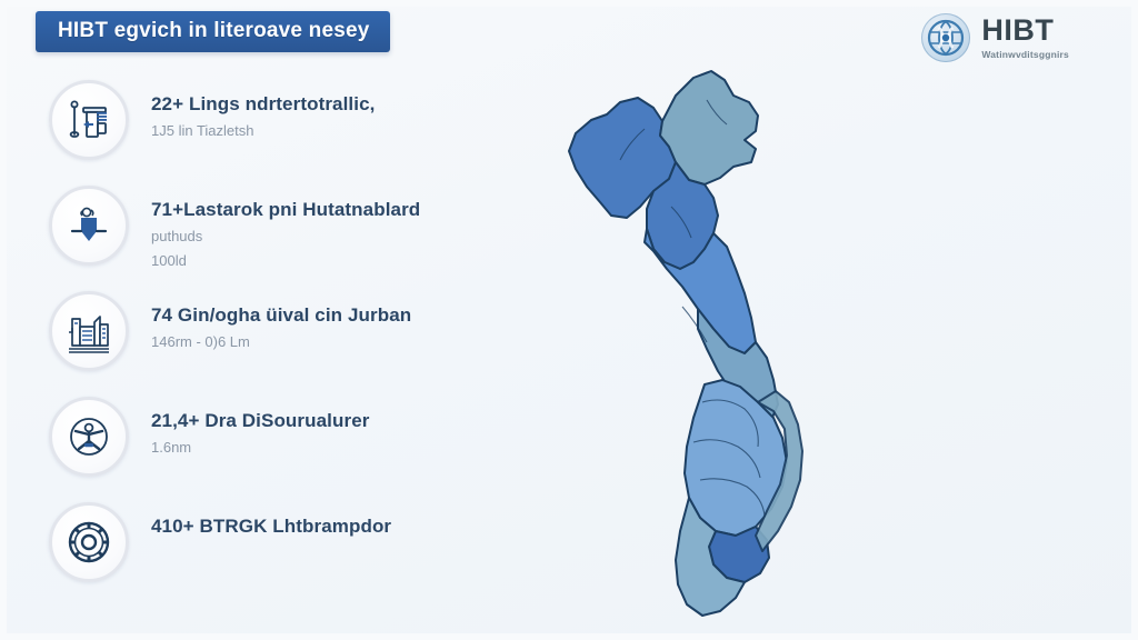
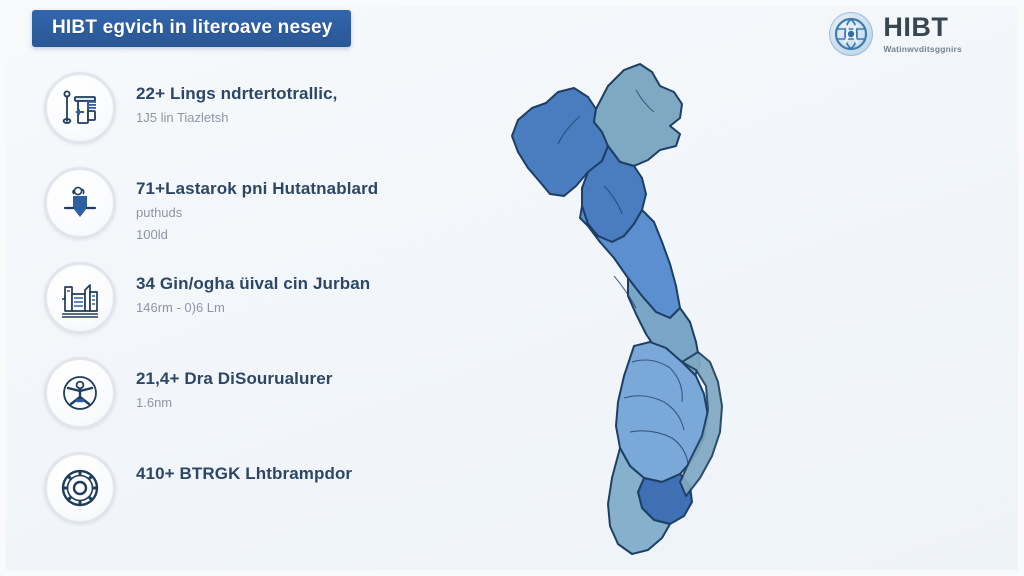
  HIBT egvich in literoave nesey
  HIBT
  Watinwvditsggnirs
  22+ Lings ndrtertotrallic,
  1J5 lin Tiazletsh
  71+Lastarok pni Hutatnablard
  puthuds
  100ld
- 74 Gin/ogha üival cin Jurban
+ 34 Gin/ogha üival cin Jurban
  146rm - 0)6 Lm
  21,4+ Dra DiSourualurer
  1.6nm
  410+ BTRGK Lhtbrampdor
